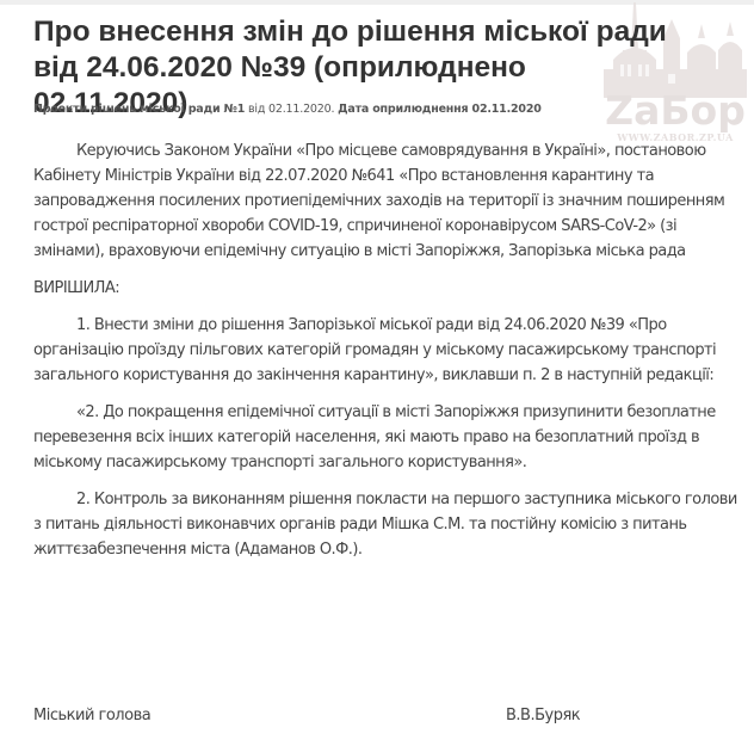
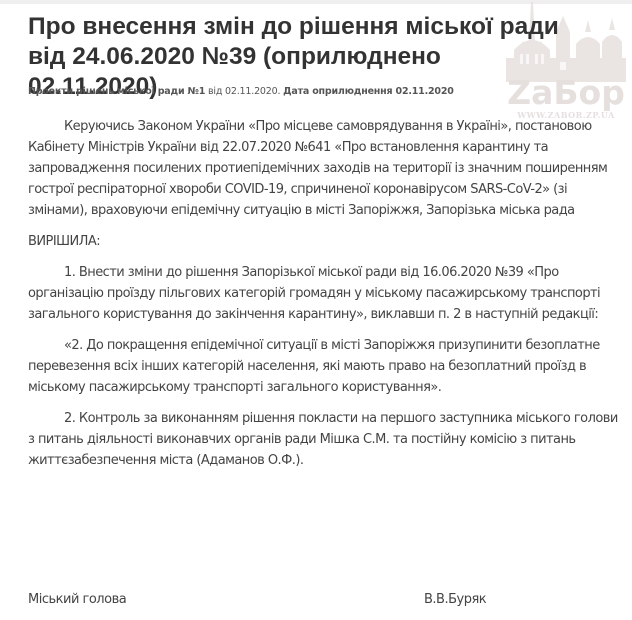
  ZaБop
  WWW.ZABOR.ZP.UA
  Про внесення змін до рішення міської ради від 24.06.2020 №39 (оприлюднено 02.11.2020)
  Проекти рішень міської ради №1 від 02.11.2020. Дата оприлюднення 02.11.2020
  Керуючись Законом України «Про місцеве самоврядування в Україні», постановою Кабінету Міністрів України від 22.07.2020 №641 «Про встановлення карантину та запровадження посилених протиепідемічних заходів на території із значним поширенням гострої респіраторної хвороби COVID-19, спричиненої коронавірусом SARS-CoV-2» (зі змінами), враховуючи епідемічну ситуацію в місті Запоріжжя, Запорізька міська рада
  ВИРІШИЛА:
- 1. Внести зміни до рішення Запорізької міської ради від 24.06.2020 №39 «Про організацію проїзду пільгових категорій громадян у міському пасажирському транспорті загального користування до закінчення карантину», виклавши п. 2 в наступній редакції:
+ 1. Внести зміни до рішення Запорізької міської ради від 16.06.2020 №39 «Про організацію проїзду пільгових категорій громадян у міському пасажирському транспорті загального користування до закінчення карантину», виклавши п. 2 в наступній редакції:
  «2. До покращення епідемічної ситуації в місті Запоріжжя призупинити безоплатне перевезення всіх інших категорій населення, які мають право на безоплатний проїзд в міському пасажирському транспорті загального користування».
  2. Контроль за виконанням рішення покласти на першого заступника міського голови з питань діяльності виконавчих органів ради Мішка С.М. та постійну комісію з питань життєзабезпечення міста (Адаманов О.Ф.).
  Міський голова
  В.В.Буряк
